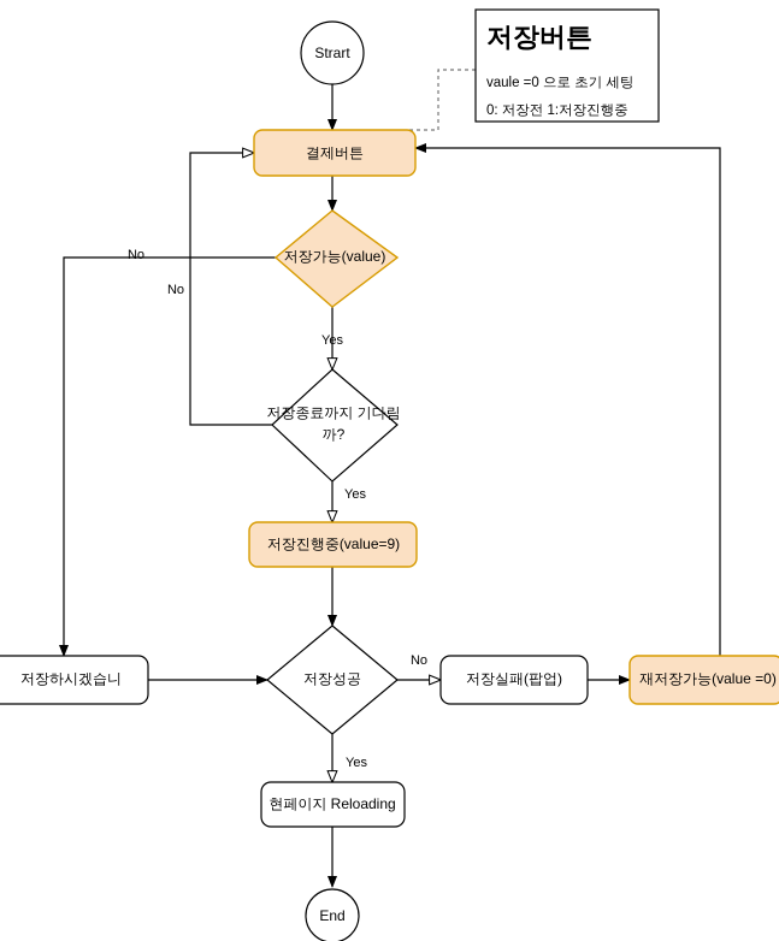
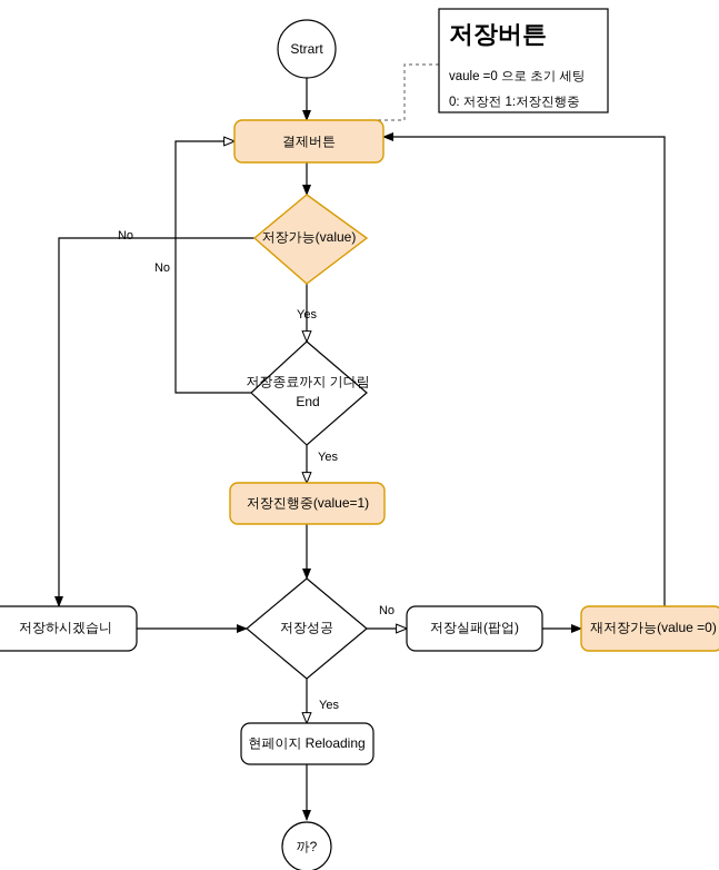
  No
  No
  Yes
  Yes
  No
  Yes
  저장버튼
  vaule =0 으로 초기 세팅
  0: 저장전 1:저장진행중
  Strart
  결제버튼
  저장가능(value)
  저장종료까지 기다림
- 까?
+ End
- 저장진행중(value=9)
+ 저장진행중(value=1)
  저장하시겠습니
  저장성공
  저장실패(팝업)
  재저장가능(value =0)
  현페이지 Reloading
- End
+ 까?
